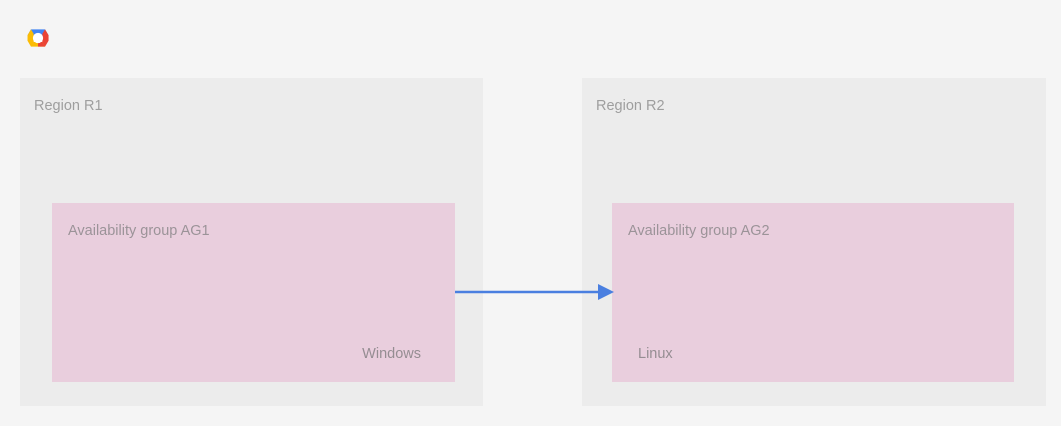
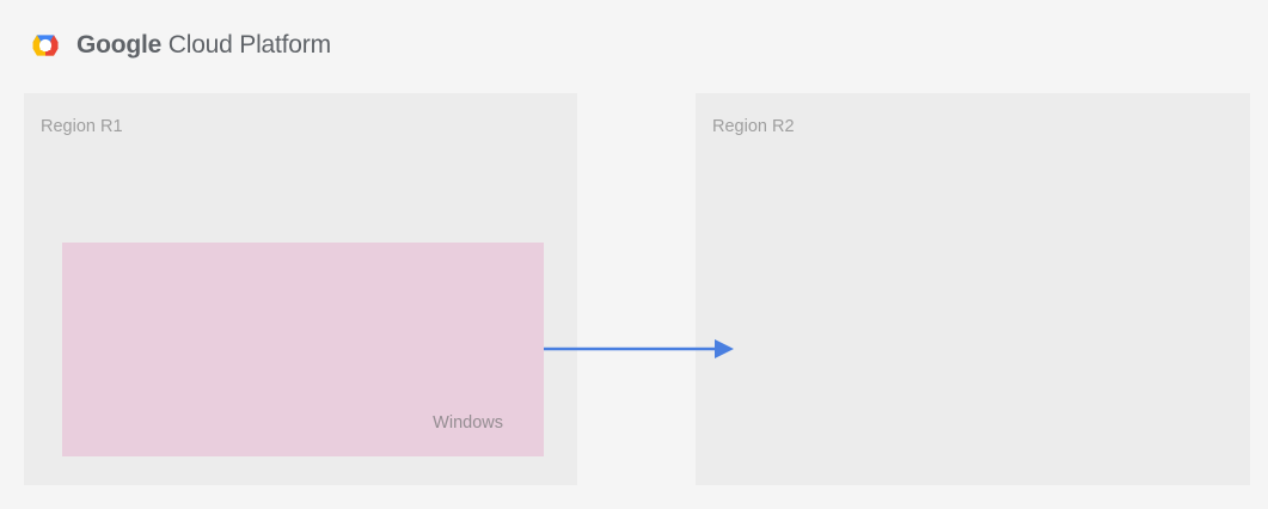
+ Google Cloud Platform
  Region R1
  Region R2
- Availability group AG1
  Windows
- Availability group AG2
- Linux
